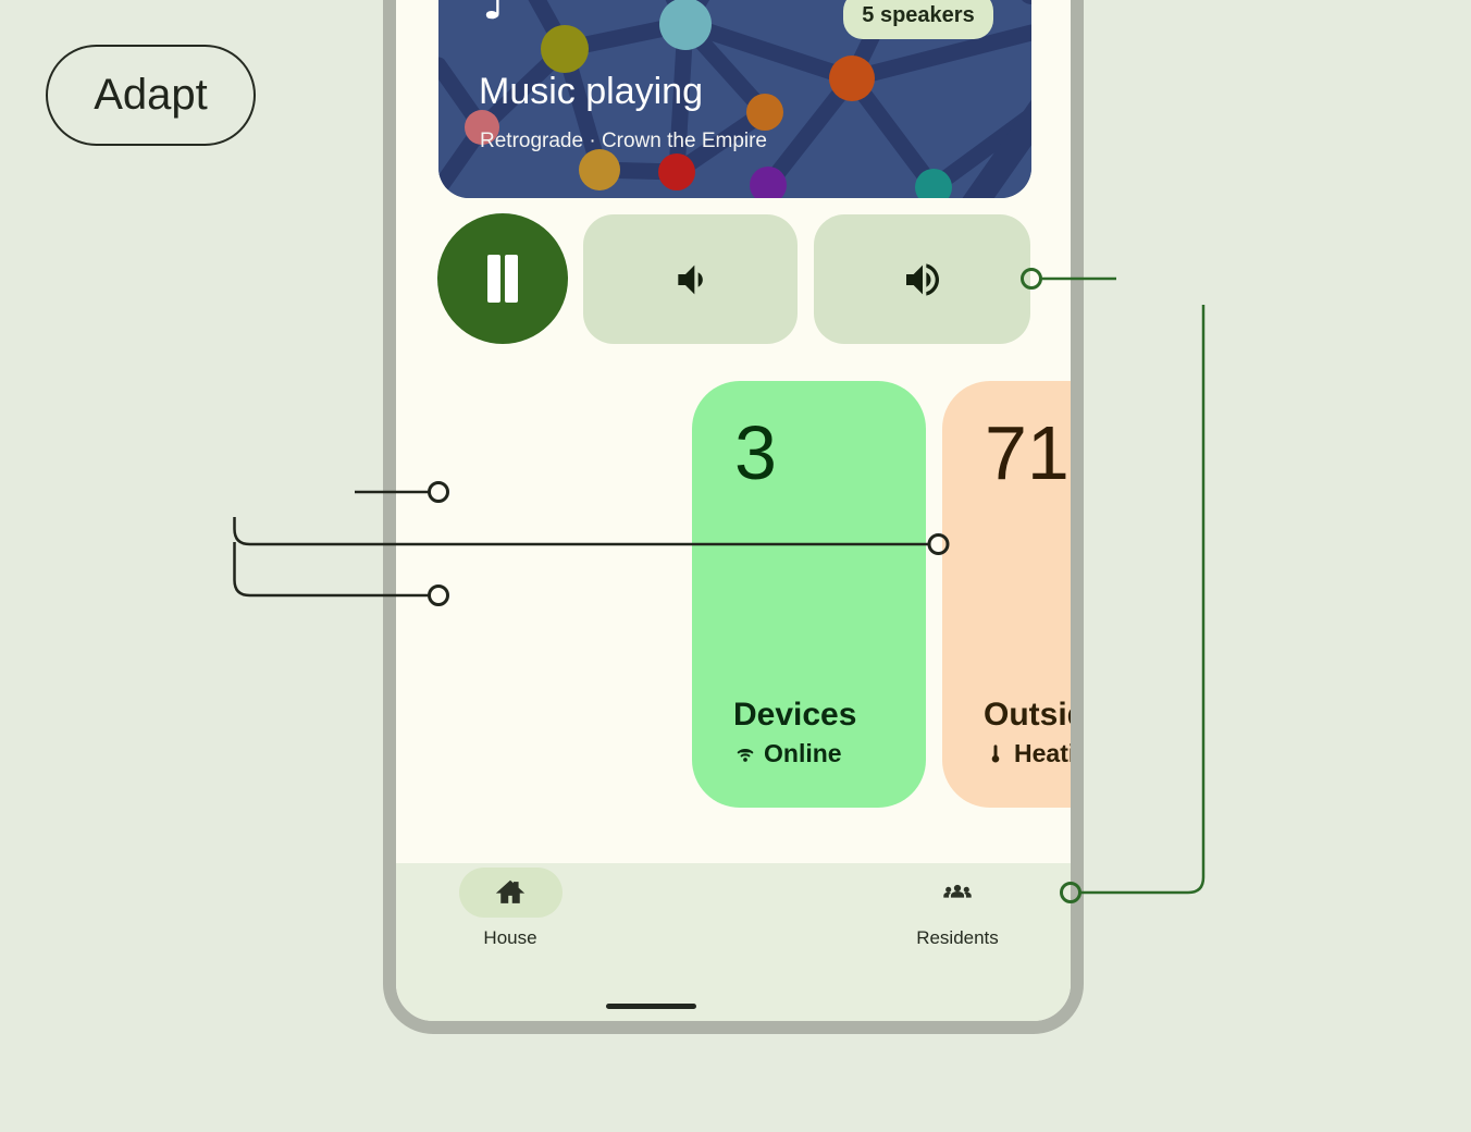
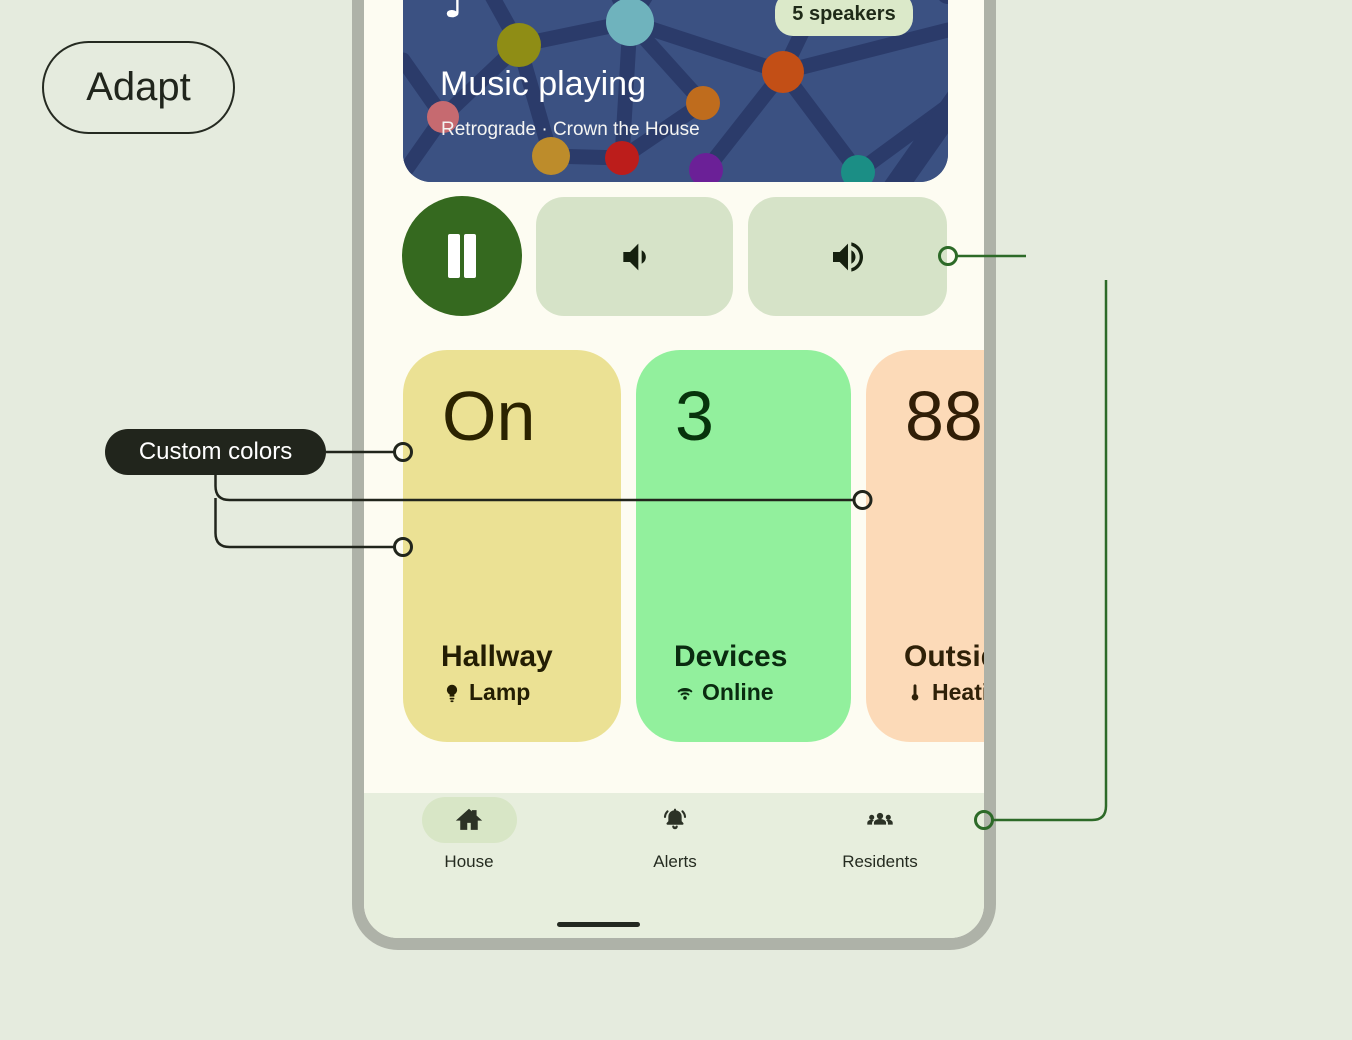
  ♪
  5 speakers
  Music playing
- Retrograde · Crown the Empire
+ Retrograde · Crown the House
+ On
+ Hallway
+ Lamp
  3
  Devices
  Online
- 71
+ 88
  Outsi
  House
+ Alerts
  Residents
  Adapt
+ Custom colors
